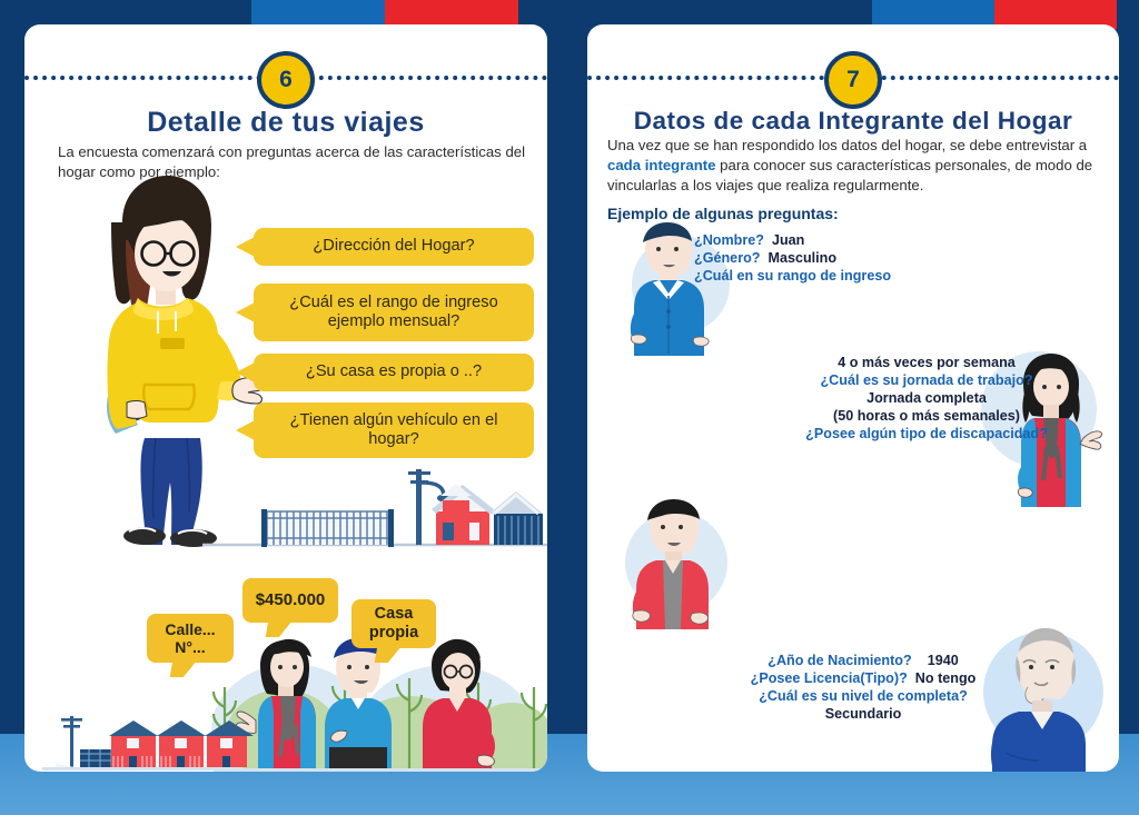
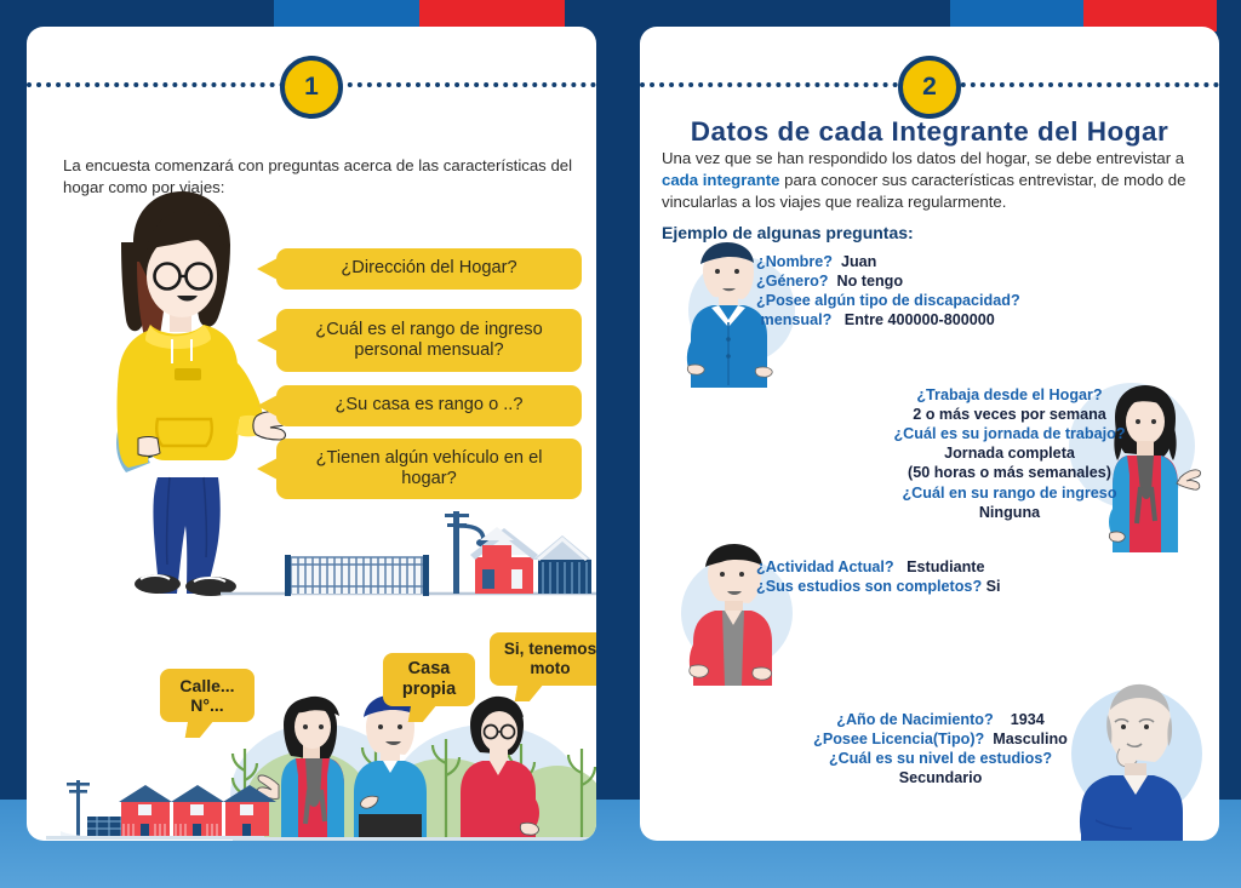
- 6
+ 1
- Detalle de tus viajes
- La encuesta comenzará con preguntas acerca de las características del hogar como por ejemplo:
+ La encuesta comenzará con preguntas acerca de las características del hogar como por viajes:
  ¿Dirección del Hogar?
- ¿Cuál es el rango de ingreso ejemplo mensual?
+ ¿Cuál es el rango de ingreso personal mensual?
- ¿Su casa es propia o ..?
+ ¿Su casa es rango o ..?
  ¿Tienen algún vehículo en el hogar?
  Calle... N°...
- $450.000
  Casa propia
+ Si, tenemos moto
- 7
+ 2
  Datos de cada Integrante del Hogar
- Una vez que se han respondido los datos del hogar, se debe entrevistar a cada integrante para conocer sus características personales, de modo de vincularlas a los viajes que realiza regularmente.
+ Una vez que se han respondido los datos del hogar, se debe entrevistar a cada integrante para conocer sus características entrevistar, de modo de vincularlas a los viajes que realiza regularmente.
  Ejemplo de algunas preguntas:
  ¿Nombre? Juan
- ¿Género? Masculino
+ ¿Género? No tengo
- ¿Cuál en su rango de ingreso
+ ¿Posee algún tipo de discapacidad?
+ mensual? Entre 400000-800000
+ ¿Trabaja desde el Hogar?
- 4 o más veces por semana
+ 2 o más veces por semana
  ¿Cuál es su jornada de trabajo?
  Jornada completa
  (50 horas o más semanales)
- ¿Posee algún tipo de discapacidad?
+ ¿Cuál en su rango de ingreso
+ Ninguna
+ ¿Actividad Actual? Estudiante
+ ¿Sus estudios son completos? Si
- ¿Año de Nacimiento? 1940
+ ¿Año de Nacimiento? 1934
- ¿Posee Licencia(Tipo)? No tengo
+ ¿Posee Licencia(Tipo)? Masculino
- ¿Cuál es su nivel de completa?
+ ¿Cuál es su nivel de estudios?
  Secundario
